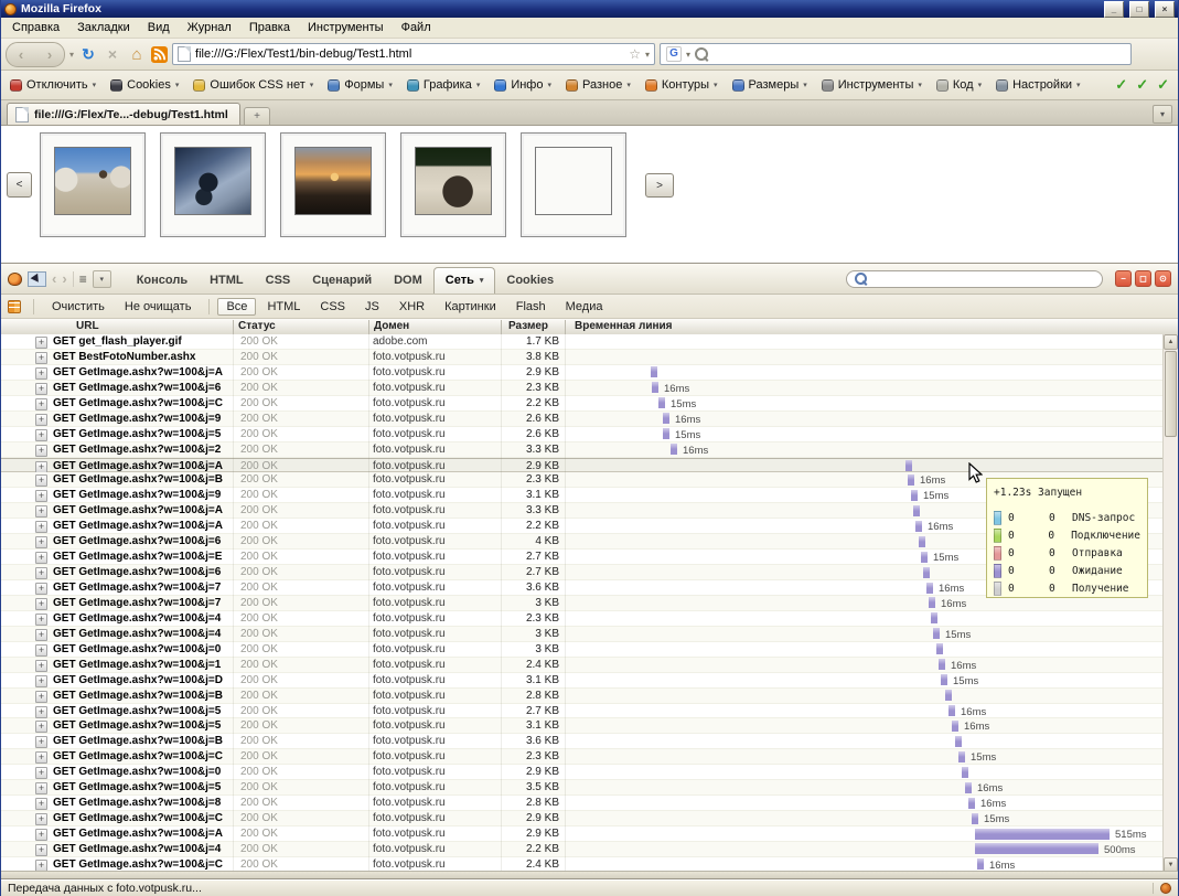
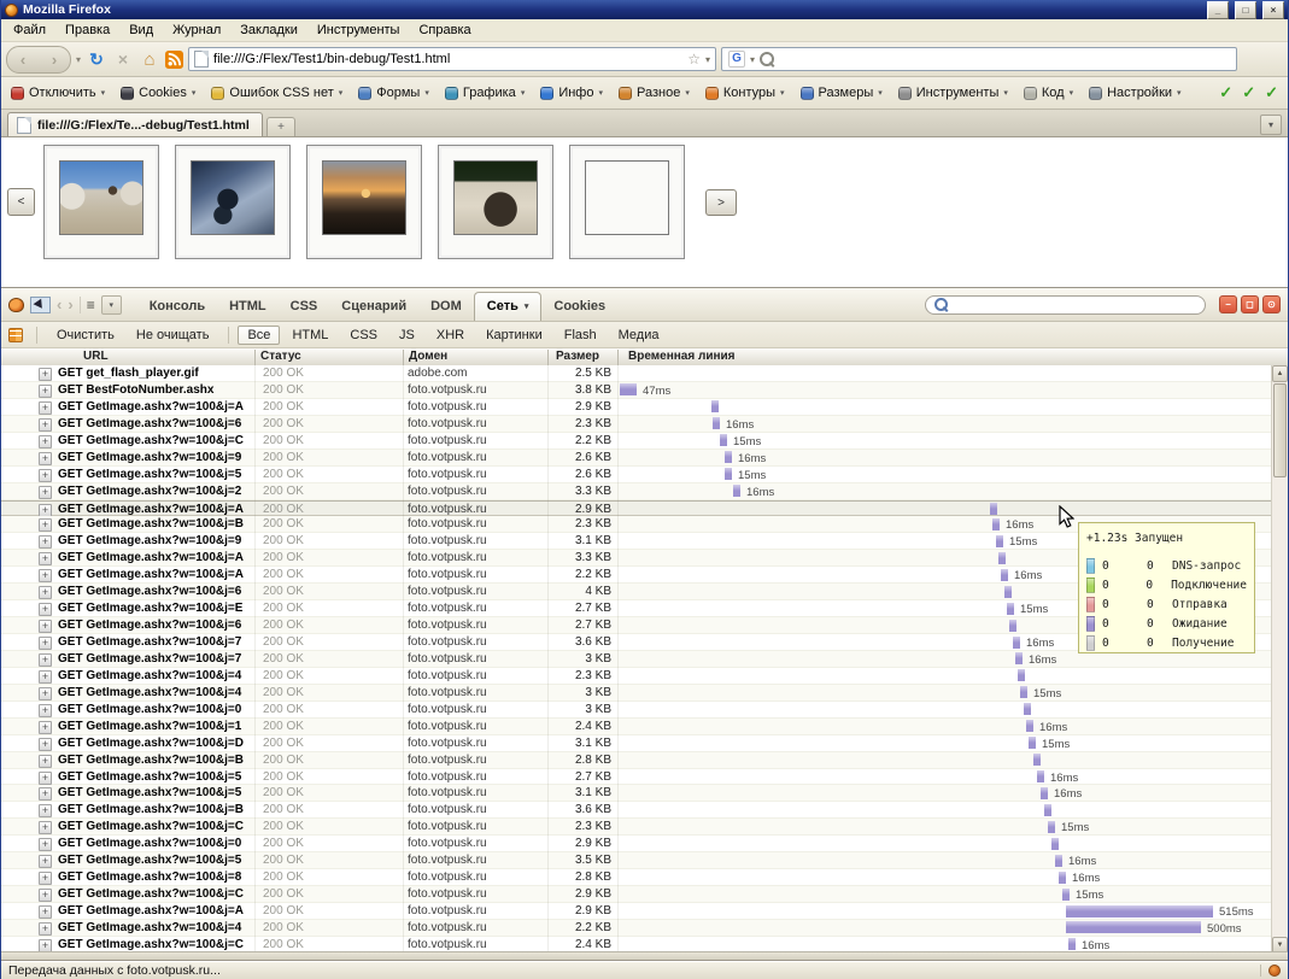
  Mozilla Firefox
  _
  □
  ×
- Справка
+ Файл
- Закладки
+ Правка
  Вид
  Журнал
- Правка
+ Закладки
  Инструменты
- Файл
+ Справка
  ‹
  ›
  ▾
  ↻
  ×
  ⌂
  file:///G:/Flex/Test1/bin-debug/Test1.html
  ☆
  ▾
  G
  ▾
  Отключить
  Cookies
  Ошибок CSS нет
  Формы
  Графика
  Инфо
  Разное
  Контуры
  Размеры
  Инструменты
  Код
  Настройки
  ✓
  ✓
  ✓
  file:///G:/Flex/Te...-debug/Test1.html
  +
  ▾
  <
  >
  ‹
  ›
  ≡
  Консоль
  HTML
  CSS
  Сценарий
  DOM
  Сеть
  Cookies
  −
  ◻
  ⊙
  Очистить
  Не очищать
  Все
  HTML
  CSS
  JS
  XHR
  Картинки
  Flash
  Медиа
  URL
  Статус
  Домен
  Размер
  Временная линия
  + GET get_flash_player.gif
  200 OK
  adobe.com
- 1.7 KB
+ 2.5 KB
  + GET BestFotoNumber.ashx
  200 OK
  foto.votpusk.ru
  3.8 KB
+ 47ms
  + GET GetImage.ashx?w=100&j=A
  200 OK
  foto.votpusk.ru
  2.9 KB
  + GET GetImage.ashx?w=100&j=6
  200 OK
  foto.votpusk.ru
  2.3 KB
  16ms
  + GET GetImage.ashx?w=100&j=C
  200 OK
  foto.votpusk.ru
  2.2 KB
  15ms
  + GET GetImage.ashx?w=100&j=9
  200 OK
  foto.votpusk.ru
  2.6 KB
  16ms
  + GET GetImage.ashx?w=100&j=5
  200 OK
  foto.votpusk.ru
  2.6 KB
  15ms
  + GET GetImage.ashx?w=100&j=2
  200 OK
  foto.votpusk.ru
  3.3 KB
  16ms
  + GET GetImage.ashx?w=100&j=A
  200 OK
  foto.votpusk.ru
  2.9 KB
  + GET GetImage.ashx?w=100&j=B
  200 OK
  foto.votpusk.ru
  2.3 KB
  16ms
  + GET GetImage.ashx?w=100&j=9
  200 OK
  foto.votpusk.ru
  3.1 KB
  15ms
  + GET GetImage.ashx?w=100&j=A
  200 OK
  foto.votpusk.ru
  3.3 KB
  + GET GetImage.ashx?w=100&j=A
  200 OK
  foto.votpusk.ru
  2.2 KB
  16ms
  + GET GetImage.ashx?w=100&j=6
  200 OK
  foto.votpusk.ru
  4 KB
  + GET GetImage.ashx?w=100&j=E
  200 OK
  foto.votpusk.ru
  2.7 KB
  15ms
  + GET GetImage.ashx?w=100&j=6
  200 OK
  foto.votpusk.ru
  2.7 KB
  + GET GetImage.ashx?w=100&j=7
  200 OK
  foto.votpusk.ru
  3.6 KB
  16ms
  + GET GetImage.ashx?w=100&j=7
  200 OK
  foto.votpusk.ru
  3 KB
  16ms
  + GET GetImage.ashx?w=100&j=4
  200 OK
  foto.votpusk.ru
  2.3 KB
  + GET GetImage.ashx?w=100&j=4
  200 OK
  foto.votpusk.ru
  3 KB
  15ms
  + GET GetImage.ashx?w=100&j=0
  200 OK
  foto.votpusk.ru
  3 KB
  + GET GetImage.ashx?w=100&j=1
  200 OK
  foto.votpusk.ru
  2.4 KB
  16ms
  + GET GetImage.ashx?w=100&j=D
  200 OK
  foto.votpusk.ru
  3.1 KB
  15ms
  + GET GetImage.ashx?w=100&j=B
  200 OK
  foto.votpusk.ru
  2.8 KB
  + GET GetImage.ashx?w=100&j=5
  200 OK
  foto.votpusk.ru
  2.7 KB
  16ms
  + GET GetImage.ashx?w=100&j=5
  200 OK
  foto.votpusk.ru
  3.1 KB
  16ms
  + GET GetImage.ashx?w=100&j=B
  200 OK
  foto.votpusk.ru
  3.6 KB
  + GET GetImage.ashx?w=100&j=C
  200 OK
  foto.votpusk.ru
  2.3 KB
  15ms
  + GET GetImage.ashx?w=100&j=0
  200 OK
  foto.votpusk.ru
  2.9 KB
  + GET GetImage.ashx?w=100&j=5
  200 OK
  foto.votpusk.ru
  3.5 KB
  16ms
  + GET GetImage.ashx?w=100&j=8
  200 OK
  foto.votpusk.ru
  2.8 KB
  16ms
  + GET GetImage.ashx?w=100&j=C
  200 OK
  foto.votpusk.ru
  2.9 KB
  15ms
  + GET GetImage.ashx?w=100&j=A
  200 OK
  foto.votpusk.ru
  2.9 KB
  515ms
  + GET GetImage.ashx?w=100&j=4
  200 OK
  foto.votpusk.ru
  2.2 KB
  500ms
  + GET GetImage.ashx?w=100&j=C
  200 OK
  foto.votpusk.ru
  2.4 KB
  16ms
  +1.23s Запущен
  0
  0
  DNS-запрос
  0
  0
  Подключение
  0
  0
  Отправка
  0
  0
  Ожидание
  0
  0
  Получение
  Передача данных с foto.votpusk.ru...
